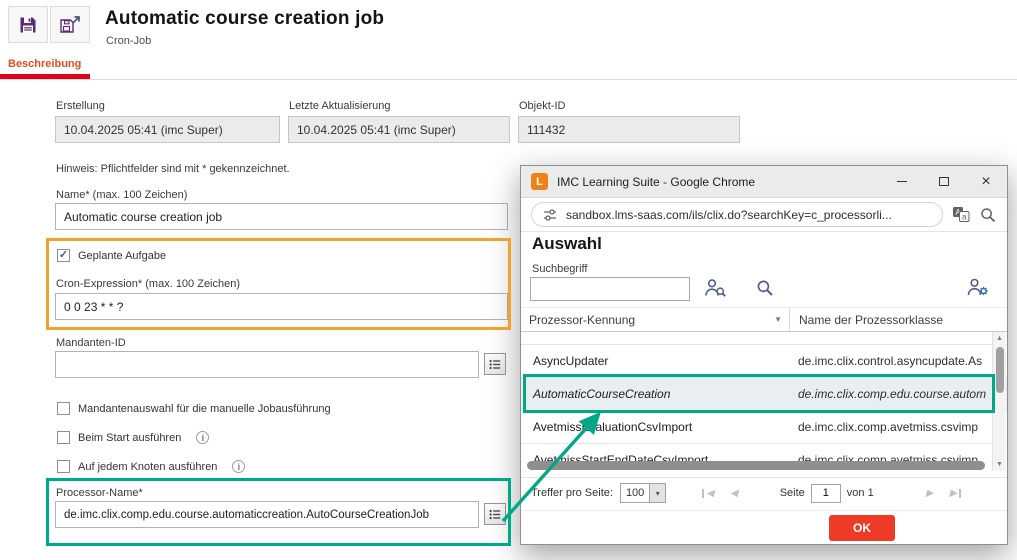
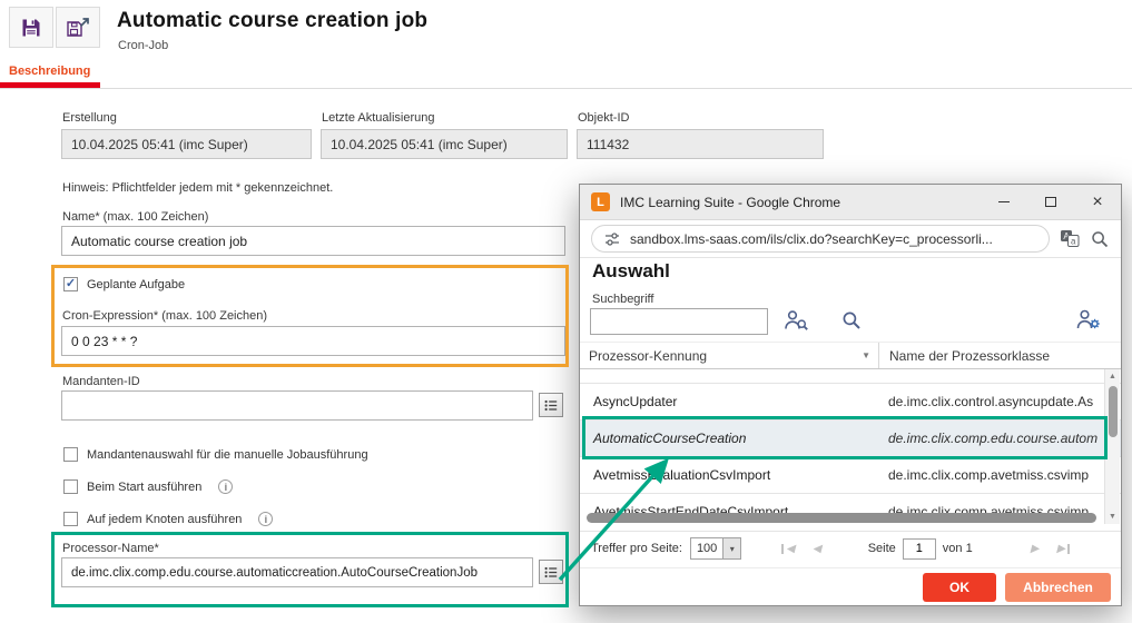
  Automatic course creation job
  Cron-Job
  Beschreibung
  Erstellung
  10.04.2025 05:41 (imc Super)
  Letzte Aktualisierung
  10.04.2025 05:41 (imc Super)
  Objekt-ID
  111432
- Hinweis: Pflichtfelder sind mit * gekennzeichnet.
+ Hinweis: Pflichtfelder jedem mit * gekennzeichnet.
  Name* (max. 100 Zeichen)
  Automatic course creation job
  ✓
  Geplante Aufgabe
  Cron-Expression* (max. 100 Zeichen)
  0 0 23 * * ?
  Mandanten-ID
  Mandantenauswahl für die manuelle Jobausführung
  Beim Start ausführen
  i
  Auf jedem Knoten ausführen
  i
  Processor-Name*
  de.imc.clix.comp.edu.course.automaticcreation.AutoCourseCreationJob
  L
  IMC Learning Suite - Google Chrome
  ×
  sandbox.lms-saas.com/ils/clix.do?searchKey=c_processorli...
  A
  a
  Auswahl
  Suchbegriff
  Prozessor-Kennung
  ▼
  Name der Prozessorklasse
  AsyncUpdater
  de.imc.clix.control.asyncupdate.As
  AutomaticCourseCreation
  de.imc.clix.comp.edu.course.autom
  AvetmissvaluationCsvImport
  de.imc.clix.comp.avetmiss.csvimp
  AvetmissStartEndDateCsvImport
  de.imc.clix.comp.avetmiss.csvimp
  Treffer pro Seite:
  100
  ▾
  ◀
  ◀
  Seite
  1
  von 1
  ▶
  ▶
  OK
+ Abbrechen
